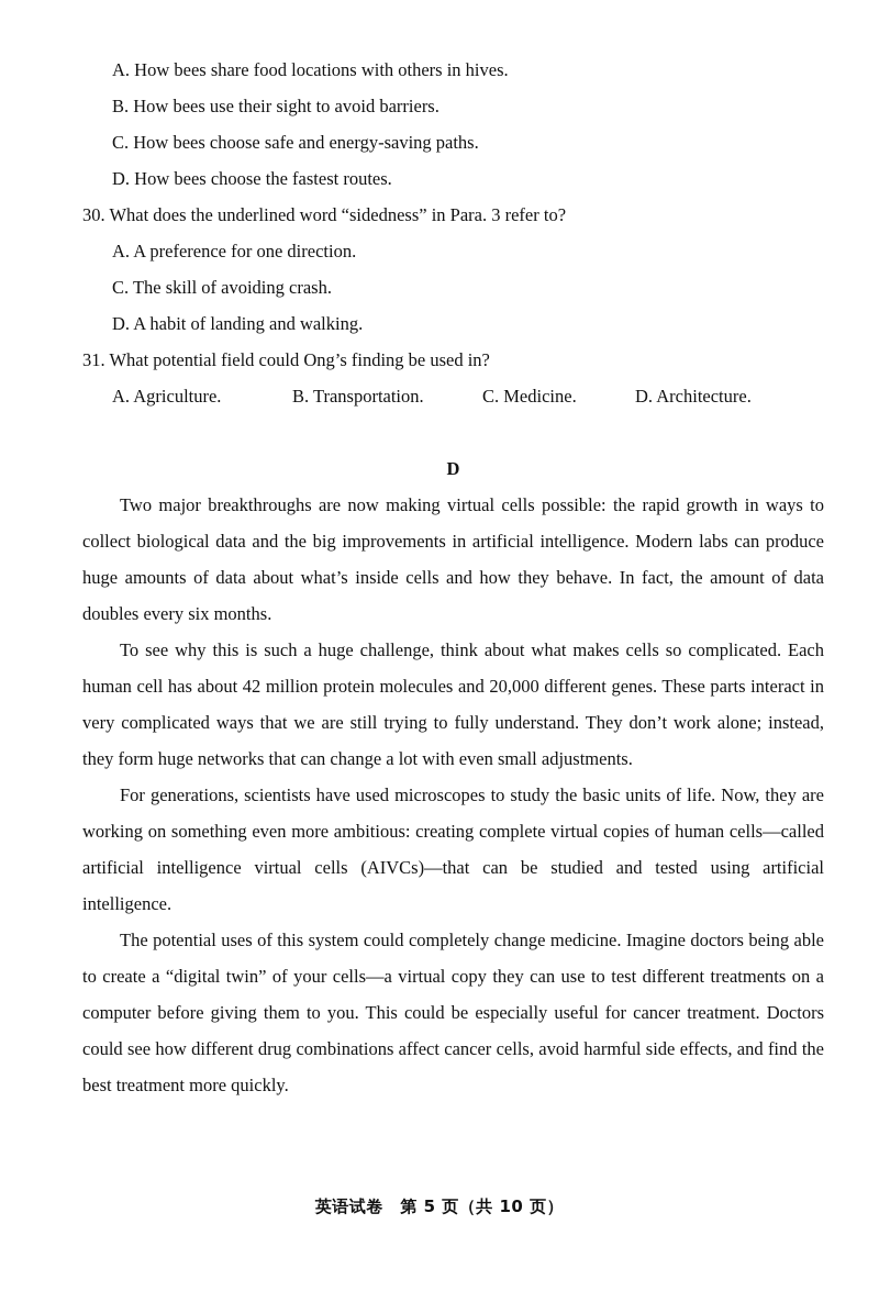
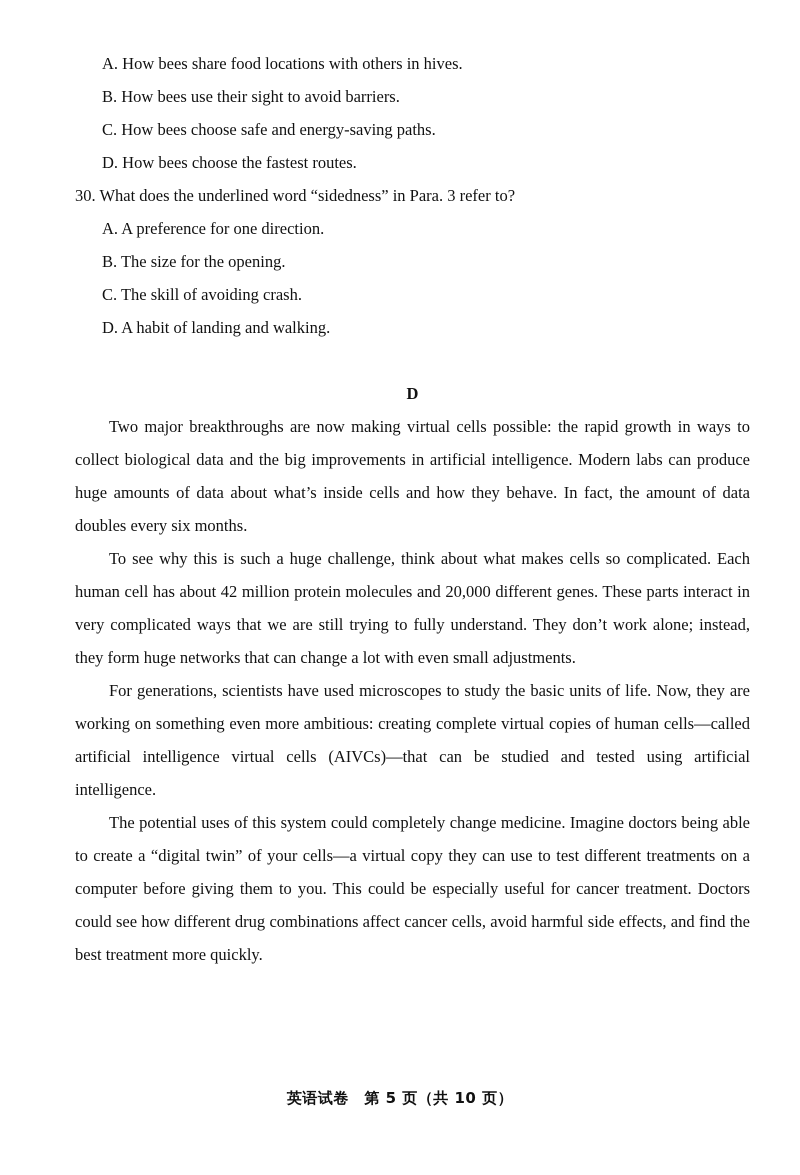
  A. How bees share food locations with others in hives.
  B. How bees use their sight to avoid barriers.
  C. How bees choose safe and energy-saving paths.
  D. How bees choose the fastest routes.
  30. What does the underlined word “sidedness” in Para. 3 refer to?
  A. A preference for one direction.
+ B. The size for the opening.
  C. The skill of avoiding crash.
  D. A habit of landing and walking.
- 31. What potential field could Ong’s finding be used in?
- A. Agriculture.
- B. Transportation.
- C. Medicine.
- D. Architecture.
  D
  Two major breakthroughs are now making virtual cells possible: the rapid growth in ways to collect biological data and the big improvements in artificial intelligence. Modern labs can produce huge amounts of data about what’s inside cells and how they behave. In fact, the amount of data doubles every six months.
  To see why this is such a huge challenge, think about what makes cells so complicated. Each human cell has about 42 million protein molecules and 20,000 different genes. These parts interact in very complicated ways that we are still trying to fully understand. They don’t work alone; instead, they form huge networks that can change a lot with even small adjustments.
  For generations, scientists have used microscopes to study the basic units of life. Now, they are working on something even more ambitious: creating complete virtual copies of human cells—called artificial intelligence virtual cells (AIVCs)—that can be studied and tested using artificial intelligence.
  The potential uses of this system could completely change medicine. Imagine doctors being able to create a “digital twin” of your cells—a virtual copy they can use to test different treatments on a computer before giving them to you. This could be especially useful for cancer treatment. Doctors could see how different drug combinations affect cancer cells, avoid harmful side effects, and find the best treatment more quickly.
  英语试卷 第 5 页（共 10 页）
